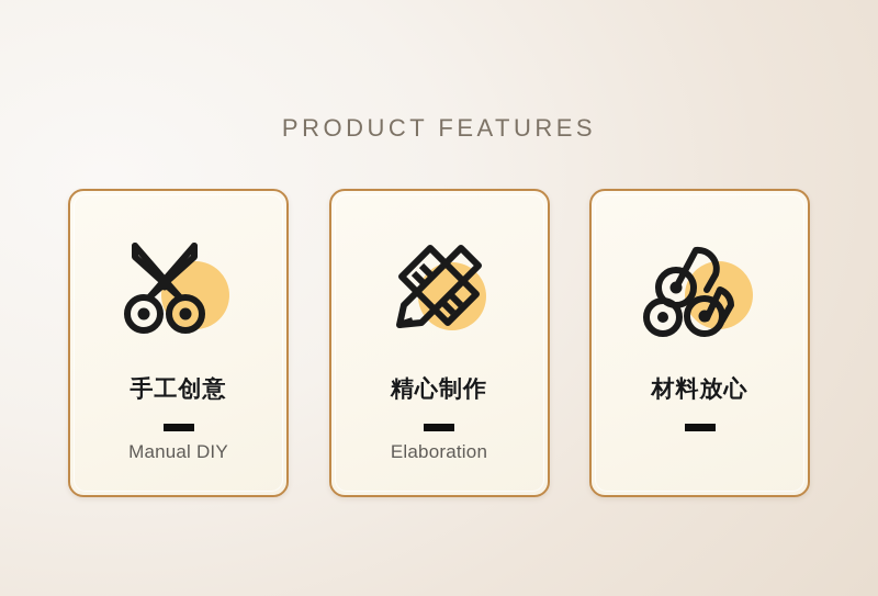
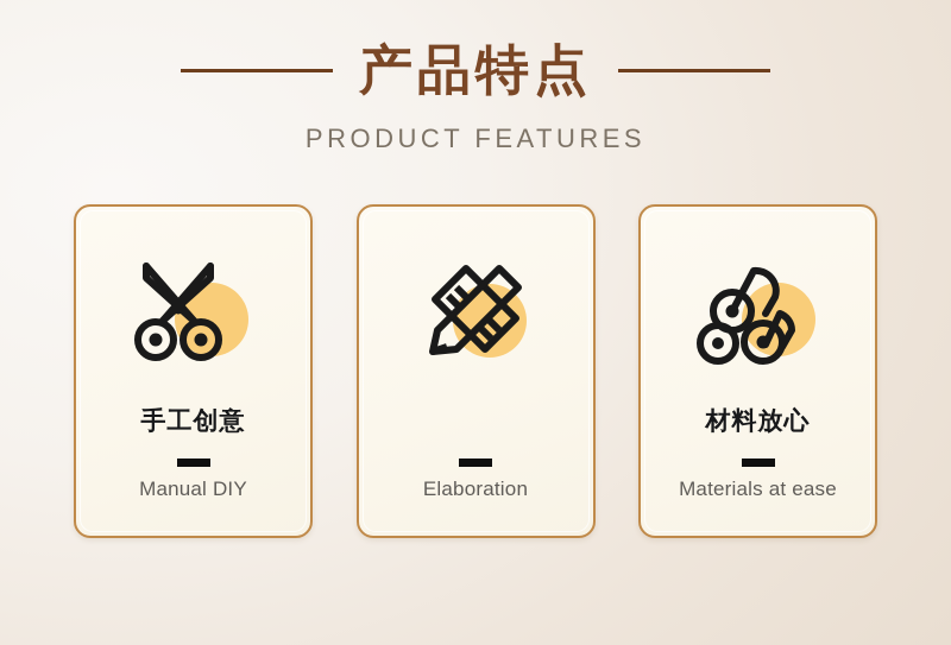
+ 产品特点
  PRODUCT FEATURES
  手工创意
  Manual DIY
- 精心制作
  Elaboration
  材料放心
+ Materials at ease
